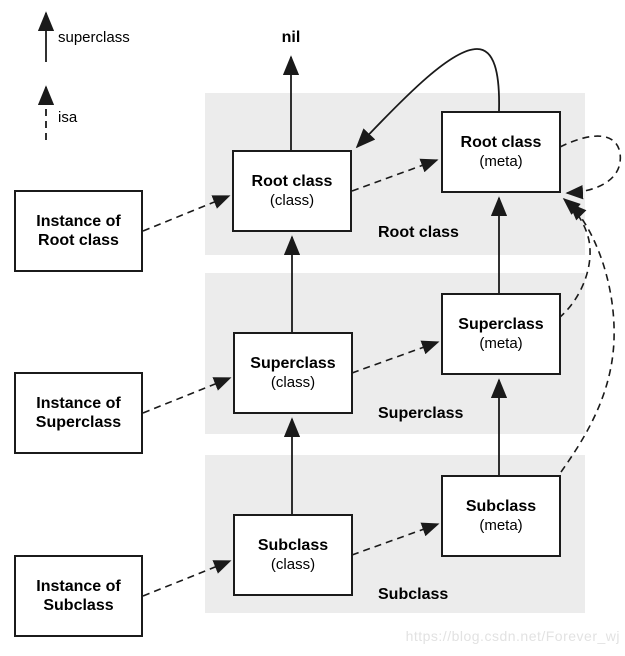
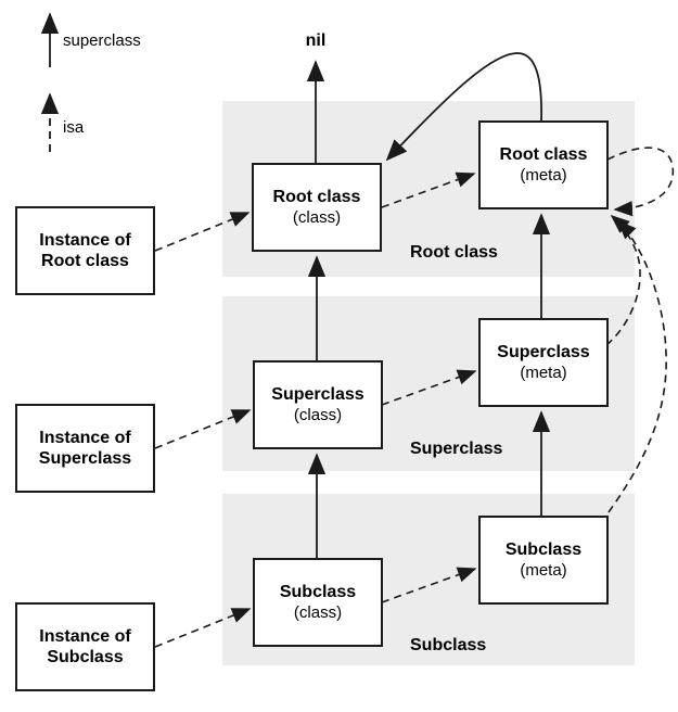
  superclass
  isa
  nil
  Root class
  (class)
  Root class
  (meta)
  Superclass
  (class)
  Superclass
  (meta)
  Subclass
  (class)
  Subclass
  (meta)
  Instance of
  Root class
  Instance of
  Superclass
  Instance of
  Subclass
  Root class
  Superclass
  Subclass
- https://blog.csdn.net/Forever_wj
